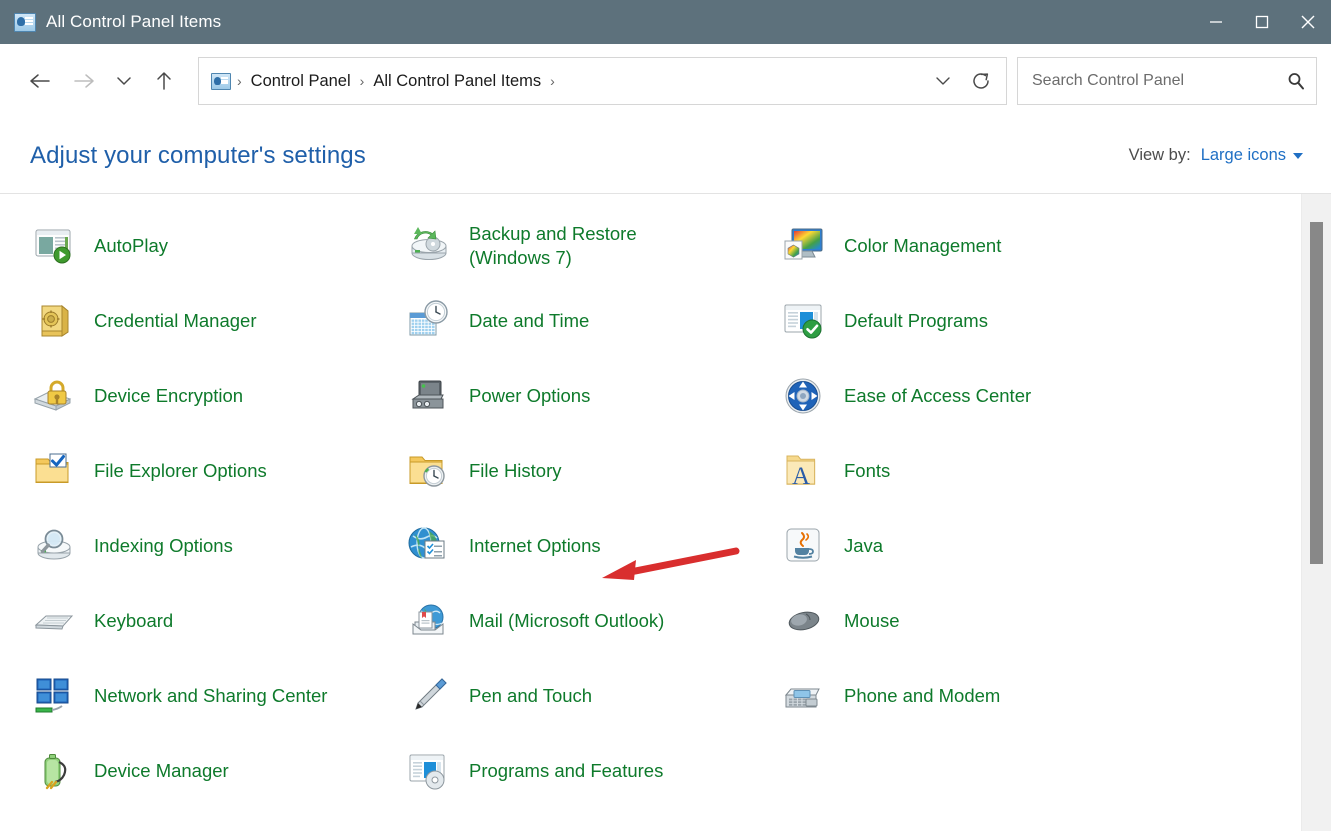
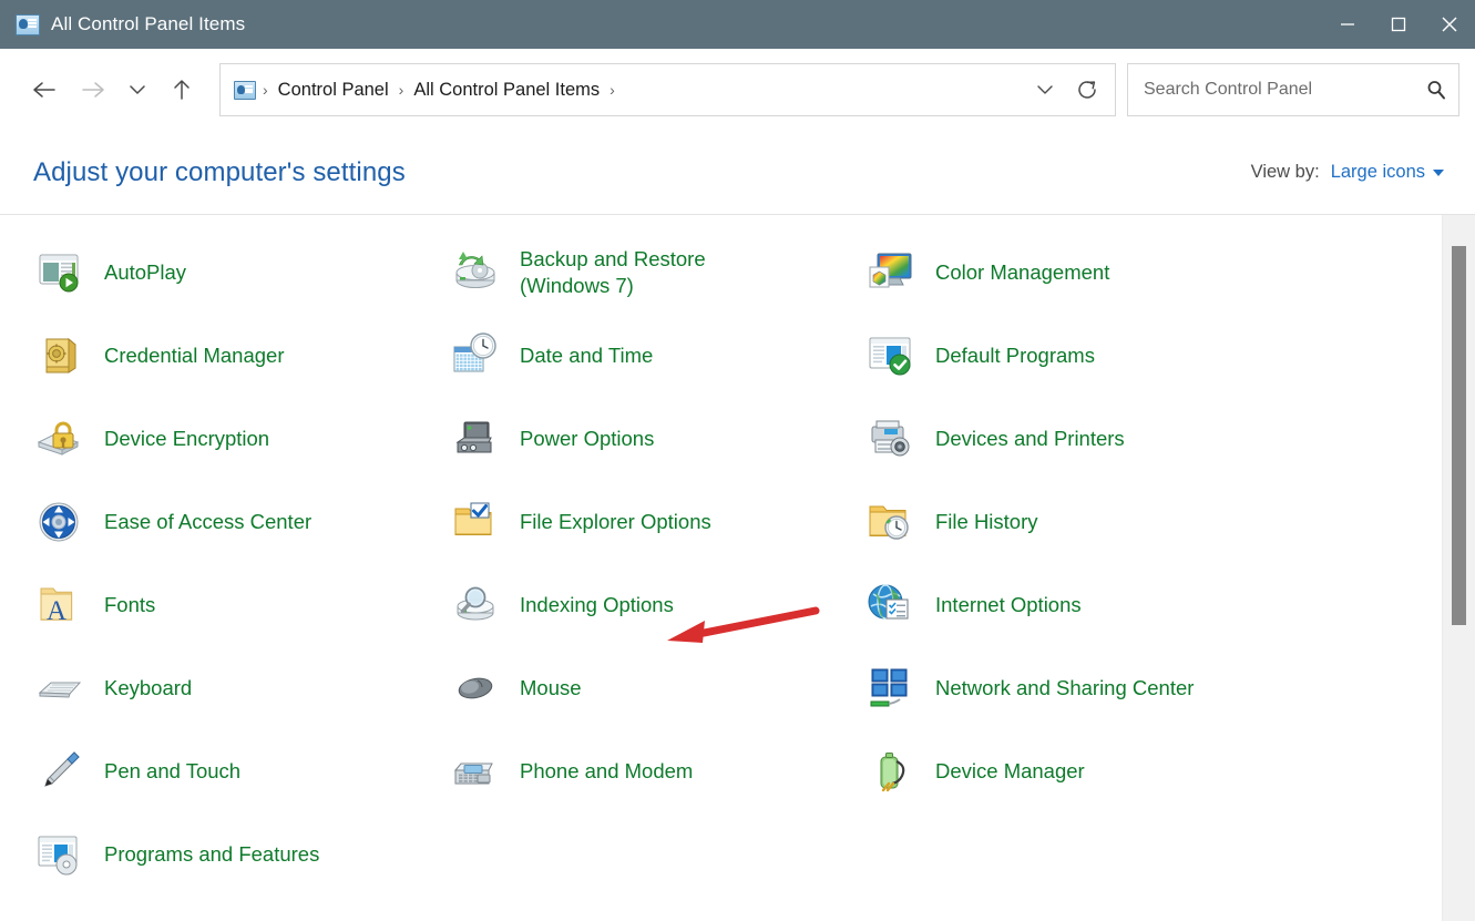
  All Control Panel Items
  ›
  Control Panel
  ›
  All Control Panel Items
  ›
  Search Control Panel
  Adjust your computer's settings
  View by:
  Large icons
  AutoPlay
  Backup and Restore (Windows 7)
  Color Management
  Credential Manager
  Date and Time
  Default Programs
  Device Encryption
  Power Options
+ Devices and Printers
  Ease of Access Center
  File Explorer Options
  File History
  A
  Fonts
  Indexing Options
  Internet Options
- Java
  Keyboard
- Mail (Microsoft Outlook)
  Mouse
  Network and Sharing Center
  Pen and Touch
  Phone and Modem
  Device Manager
  Programs and Features
